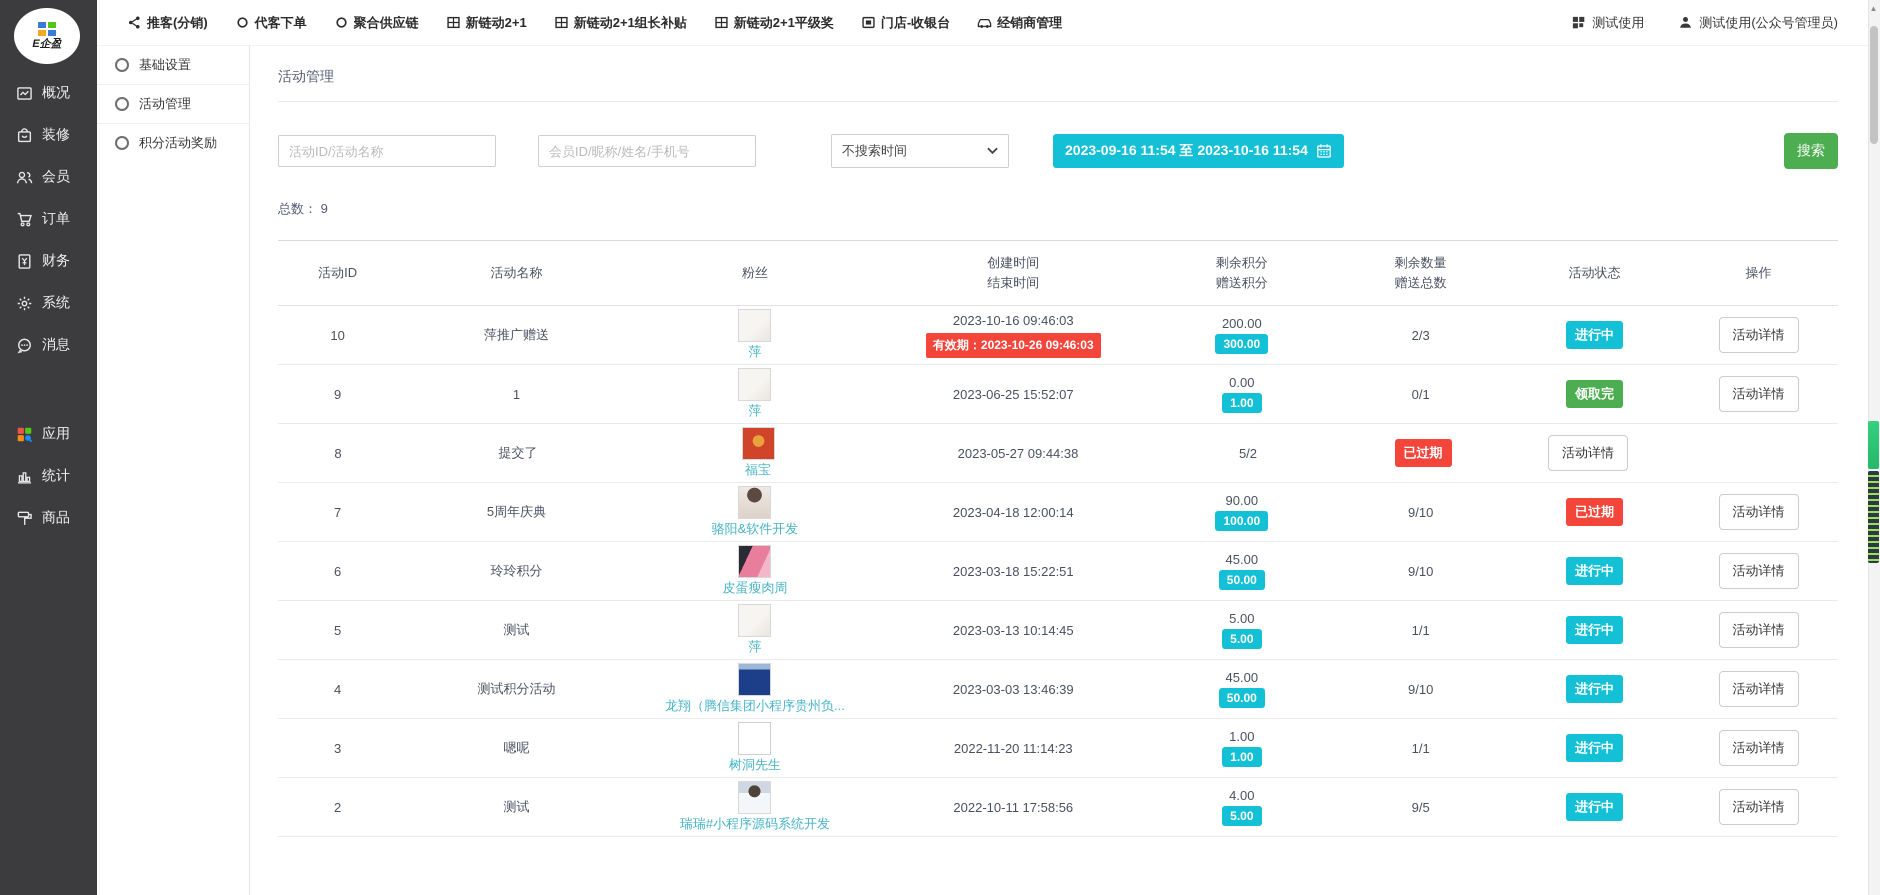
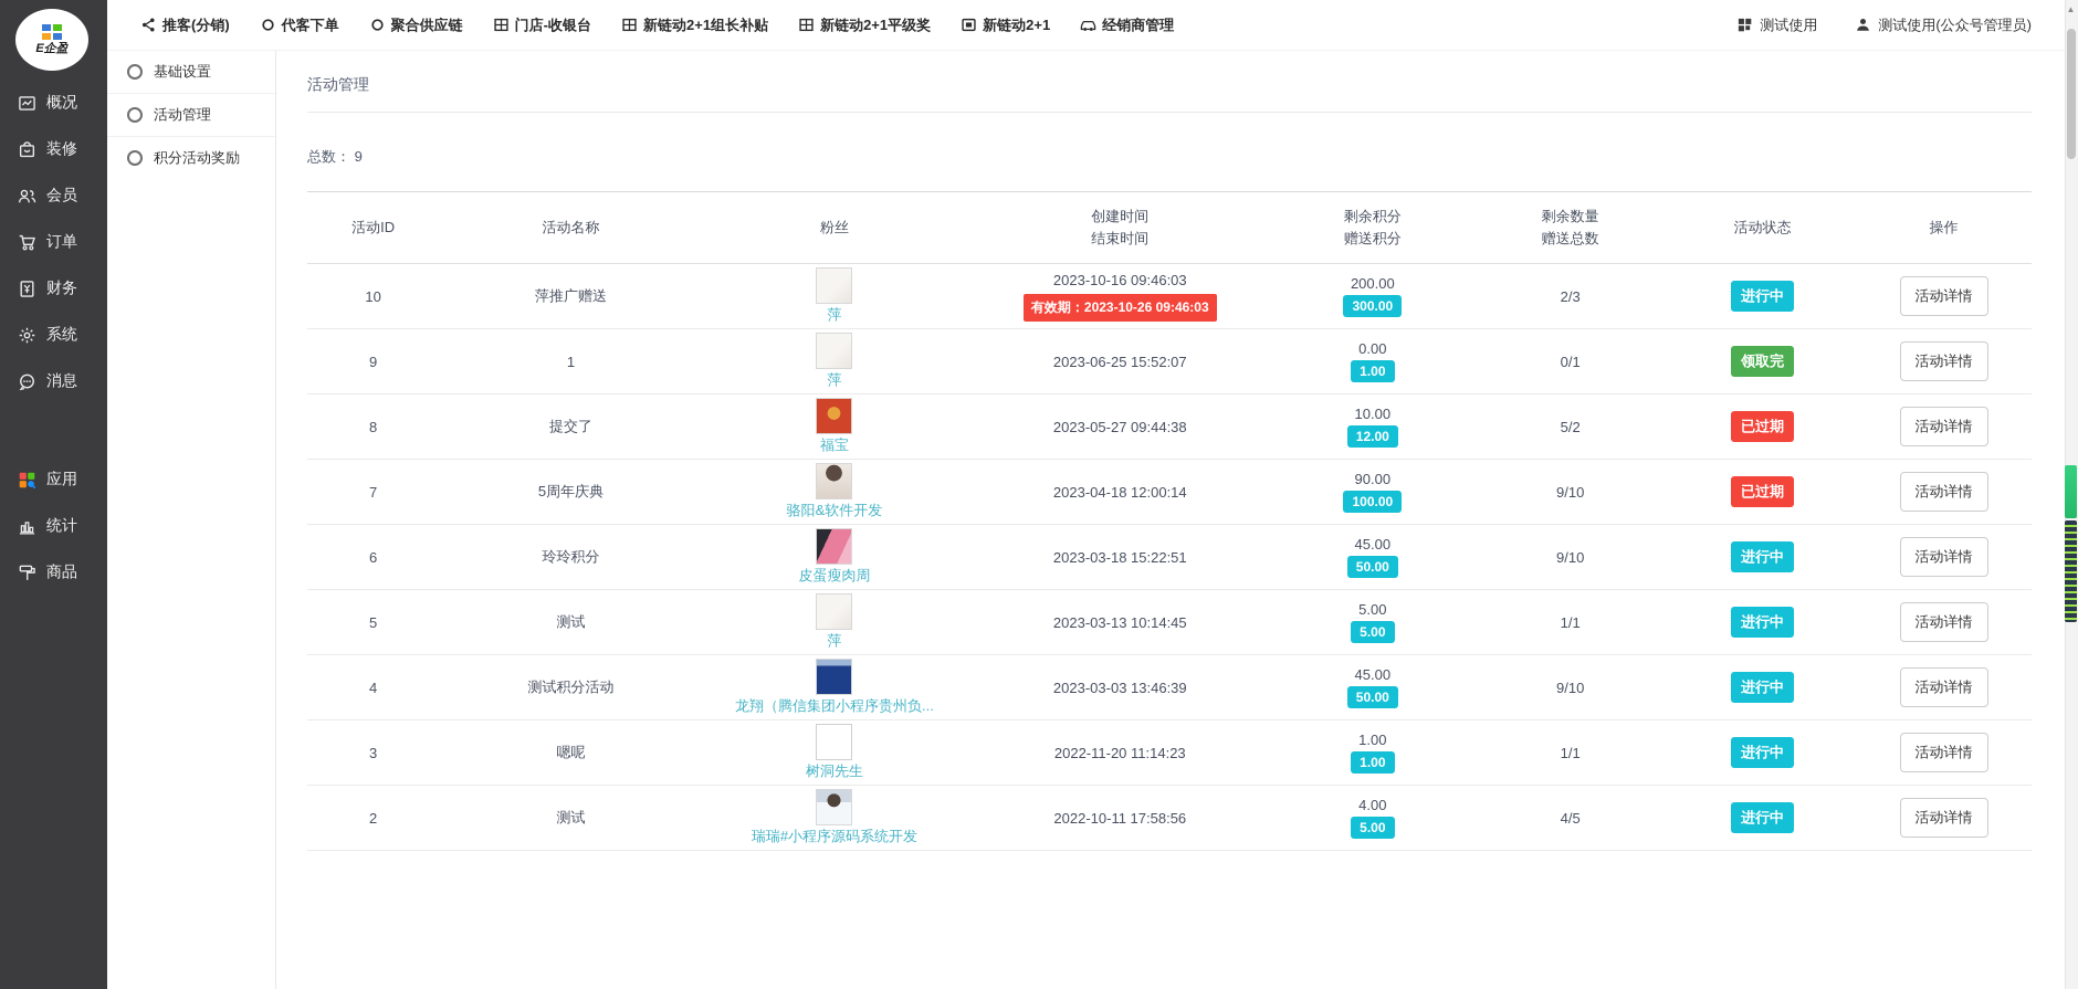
  E企盈
  概况
  装修
  会员
  订单
  财务
  系统
  消息
  应用
  统计
  商品
  推客(分销)
  代客下单
  聚合供应链
- 新链动2+1
+ 门店-收银台
  新链动2+1组长补贴
  新链动2+1平级奖
- 门店-收银台
+ 新链动2+1
  经销商管理
  测试使用
  测试使用(公众号管理员)
  基础设置
  活动管理
  积分活动奖励
  活动管理
- 活动ID/活动名称
- 会员ID/昵称/姓名/手机号
- 不搜索时间
- 2023-09-16 11:54 至 2023-10-16 11:54
- 搜索
  总数： 9
  活动ID
  活动名称
  粉丝
  创建时间
  结束时间
  剩余积分
  赠送积分
  剩余数量
  赠送总数
  活动状态
  操作
  10
  萍推广赠送
  萍
  2023-10-16 09:46:03
  有效期：2023-10-26 09:46:03
  200.00
  300.00
  2/3
  进行中
  活动详情
  9
  1
  萍
  2023-06-25 15:52:07
  0.00
  1.00
  0/1
  领取完
  活动详情
  8
  提交了
  福宝
  2023-05-27 09:44:38
+ 10.00
+ 12.00
  5/2
  已过期
  活动详情
  7
  5周年庆典
  骆阳&软件开发
  2023-04-18 12:00:14
  90.00
  100.00
  9/10
  已过期
  活动详情
  6
  玲玲积分
  皮蛋瘦肉周
  2023-03-18 15:22:51
  45.00
  50.00
  9/10
  进行中
  活动详情
  5
  测试
  萍
  2023-03-13 10:14:45
  5.00
  5.00
  1/1
  进行中
  活动详情
  4
  测试积分活动
  龙翔（腾信集团小程序贵州负...
  2023-03-03 13:46:39
  45.00
  50.00
  9/10
  进行中
  活动详情
  3
  嗯呢
  树洞先生
  2022-11-20 11:14:23
  1.00
  1.00
  1/1
  进行中
  活动详情
  2
  测试
  瑞瑞#小程序源码系统开发
  2022-10-11 17:58:56
  4.00
  5.00
- 9/5
+ 4/5
  进行中
  活动详情
  ▲
